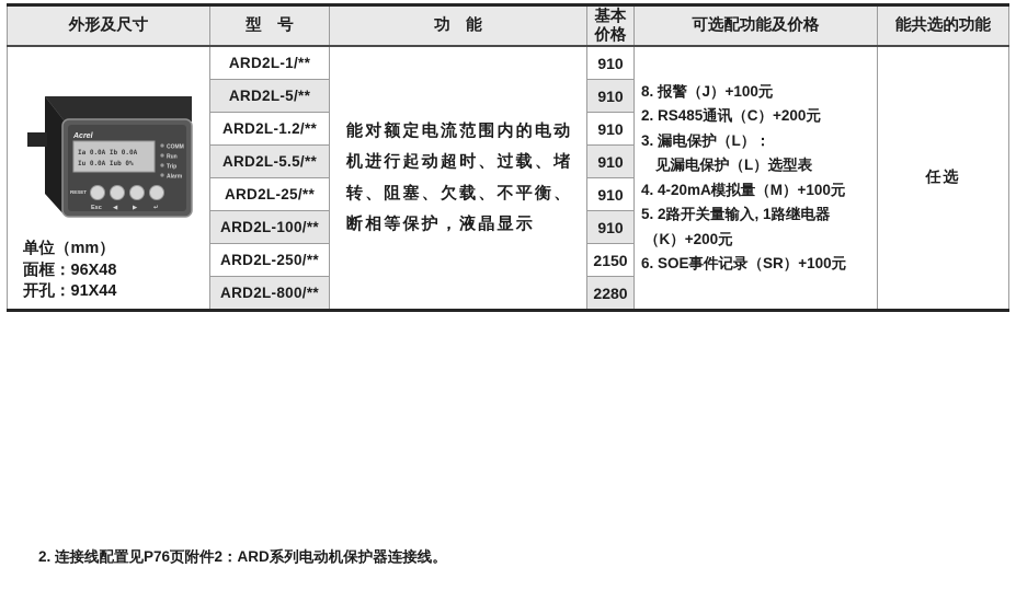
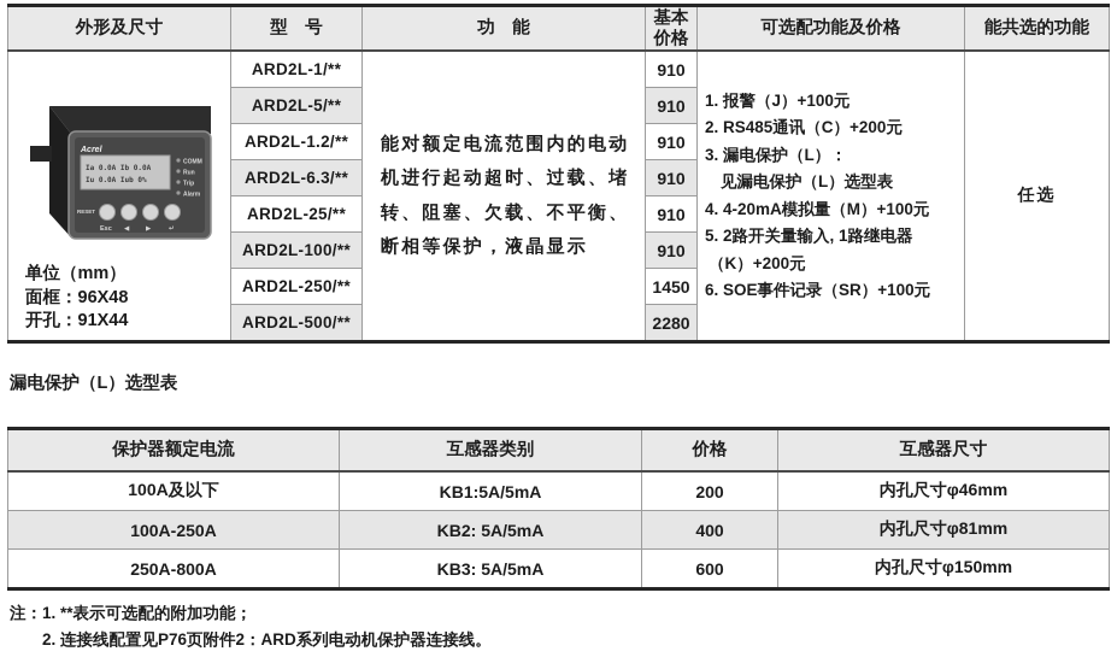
  外形及尺寸	型 号	功 能	基本价格	可选配功能及价格	能共选的功能
- 单位（mm） 面框：96X48 开孔：91X44	ARD2L-1/**	能对额定电流范围内的电动 机进行起动超时、过载、堵 转、阻塞、欠载、不平衡、 断相等保护，液晶显示	910	8. 报警（J）+100元 2. RS485通讯（C）+200元 3. 漏电保护（L）： 见漏电保护（L）选型表 4. 4-20mA模拟量（M）+100元 5. 2路开关量输入, 1路继电器 （K）+200元 6. SOE事件记录（SR）+100元	任选
+ 单位（mm） 面框：96X48 开孔：91X44	ARD2L-1/**	能对额定电流范围内的电动 机进行起动超时、过载、堵 转、阻塞、欠载、不平衡、 断相等保护，液晶显示	910	1. 报警（J）+100元 2. RS485通讯（C）+200元 3. 漏电保护（L）： 见漏电保护（L）选型表 4. 4-20mA模拟量（M）+100元 5. 2路开关量输入, 1路继电器 （K）+200元 6. SOE事件记录（SR）+100元	任选
  ARD2L-5/**	910
  ARD2L-1.2/**	910
- ARD2L-5.5/**	910
+ ARD2L-6.3/**	910
  ARD2L-25/**	910
  ARD2L-100/**	910
- ARD2L-250/**	2150
+ ARD2L-250/**	1450
- ARD2L-800/**	2280
+ ARD2L-500/**	2280
+ 漏电保护（L）选型表
+ 保护器额定电流	互感器类别	价格	互感器尺寸
+ 100A及以下	KB1:5A/5mA	200	内孔尺寸φ46mm
+ 100A-250A	KB2: 5A/5mA	400	内孔尺寸φ81mm
+ 250A-800A	KB3: 5A/5mA	600	内孔尺寸φ150mm
+ 注：1. **表示可选配的附加功能；
  2. 连接线配置见P76页附件2：ARD系列电动机保护器连接线。
